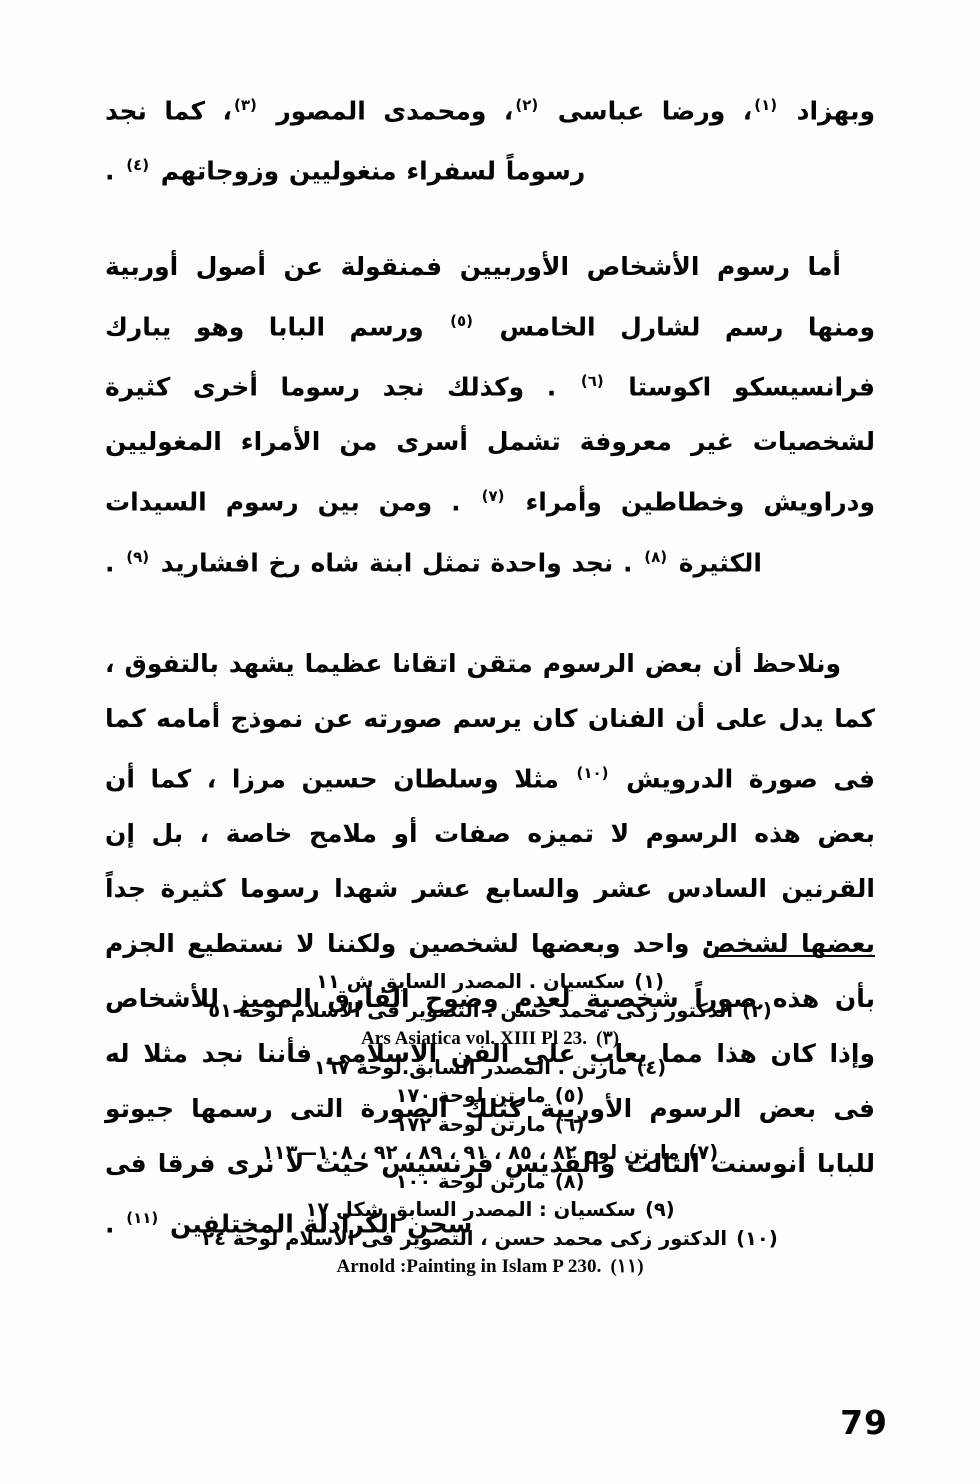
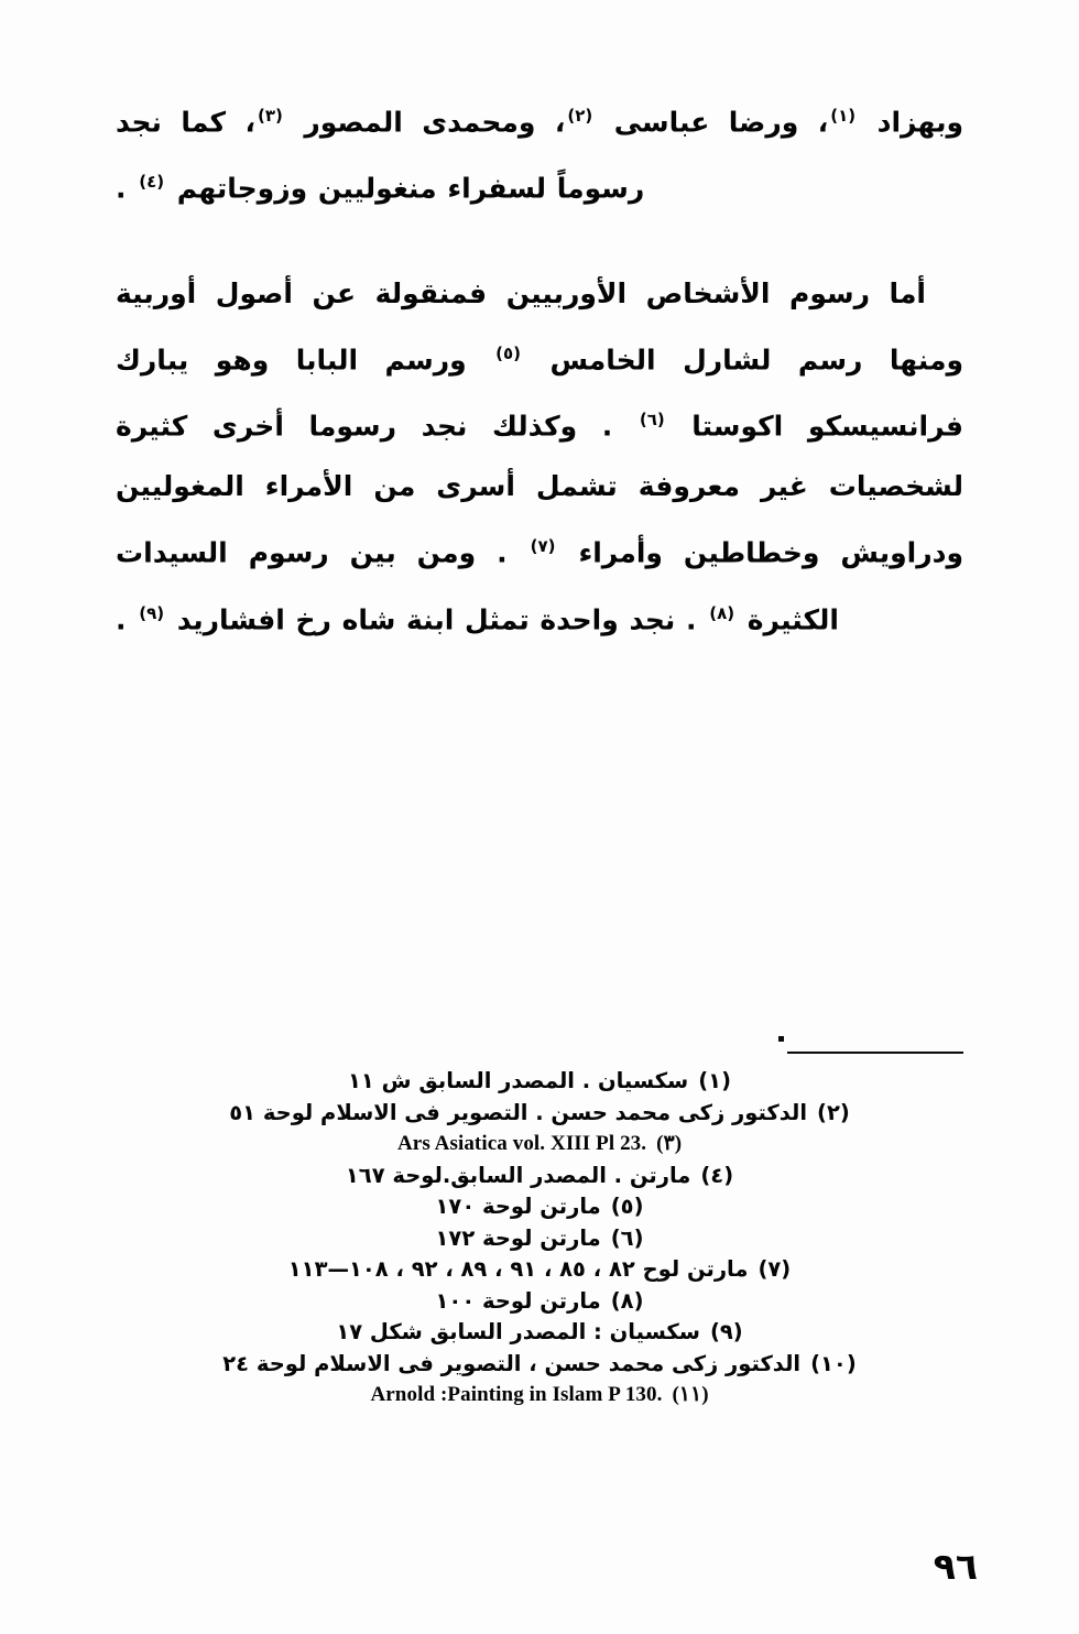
  وبهزاد (١)، ورضا عباسى (٢)، ومحمدى المصور (٣)، كما نجد رسوماً لسفراء منغوليين وزوجاتهم (٤) .
  أما رسوم الأشخاص الأوربيين فمنقولة عن أصول أوربية ومنها رسم لشارل الخامس (٥) ورسم البابا وهو يبارك فرانسيسكو اكوستا (٦) . وكذلك نجد رسوما أخرى كثيرة لشخصيات غير معروفة تشمل أسرى من الأمراء المغوليين ودراويش وخطاطين وأمراء (٧) . ومن بين رسوم السيدات الكثيرة (٨) . نجد واحدة تمثل ابنة شاه رخ افشاريد (٩) .
- ونلاحظ أن بعض الرسوم متقن اتقانا عظيما يشهد بالتفوق ، كما يدل على أن الفنان كان يرسم صورته عن نموذج أمامه كما فى صورة الدرويش (١٠) مثلا وسلطان حسين مرزا ، كما أن بعض هذه الرسوم لا تميزه صفات أو ملامح خاصة ، بل إن القرنين السادس عشر والسابع عشر شهدا رسوما كثيرة جداً بعضها لشخص واحد وبعضها لشخصين ولكننا لا نستطيع الجزم بأن هذه صوراً شخصية لعدم وضوح الفارق المميز للأشخاص وإذا كان هذا مما يعاب على الفن الاسلامى فأننا نجد مثلا له فى بعض الرسوم الأوربية كتلك الصورة التى رسمها جيوتو للبابا أنوسنت الثالث والقديس فرنسيس حيث لا نرى فرقا فى سحن الكرادلة المختلفين (١١) .
  (١)سكسيان . المصدر السابق ش ١١
  (٢)الدكتور زكى محمد حسن . التصوير فى الاسلام لوحة ٥١
  (٣)Ars Asiatica vol. XIII Pl 23.
  (٤)مارتن . المصدر السابق.لوحة ١٦٧
  (٥)مارتن لوحة ١٧٠
  (٦)مارتن لوحة ١٧٢
  (٧)مارتن لوح ٨٢ ، ٨٥ ، ٩١ ، ٨٩ ، ٩٢ ، ١٠٨—١١٣
  (٨)مارتن لوحة ١٠٠
  (٩)سكسيان : المصدر السابق شكل ١٧
  (١٠)الدكتور زكى محمد حسن ، التصوير فى الاسلام لوحة ٢٤
- (١١)Arnold :Painting in Islam P 230.
+ (١١)Arnold :Painting in Islam P 130.
- 79
+ ٩٦
